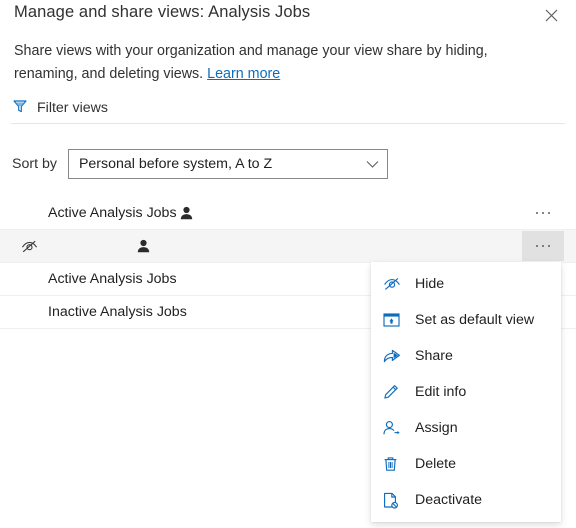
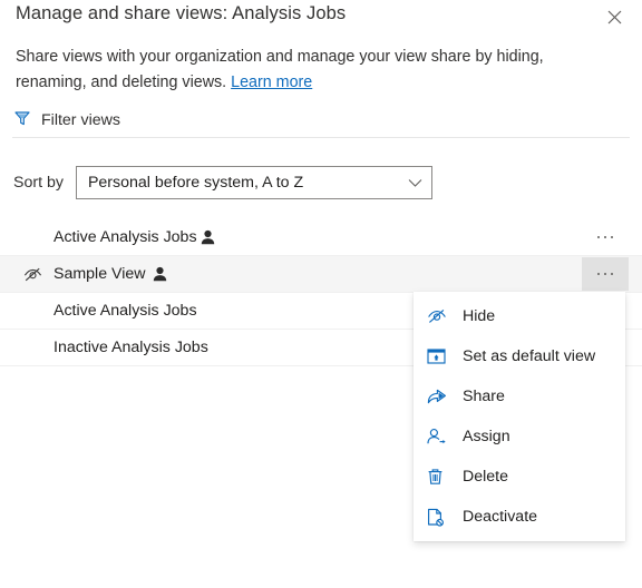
  Manage and share views: Analysis Jobs
  Share views with your organization and manage your view share by hiding, renaming, and deleting views. Learn more
  Filter views
  Sort by
  Personal before system, A to Z
  Active Analysis Jobs
+ Sample View
  Active Analysis Jobs
  Inactive Analysis Jobs
  Hide
  Set as default view
  Share
- Edit info
  Assign
  Delete
  Deactivate
